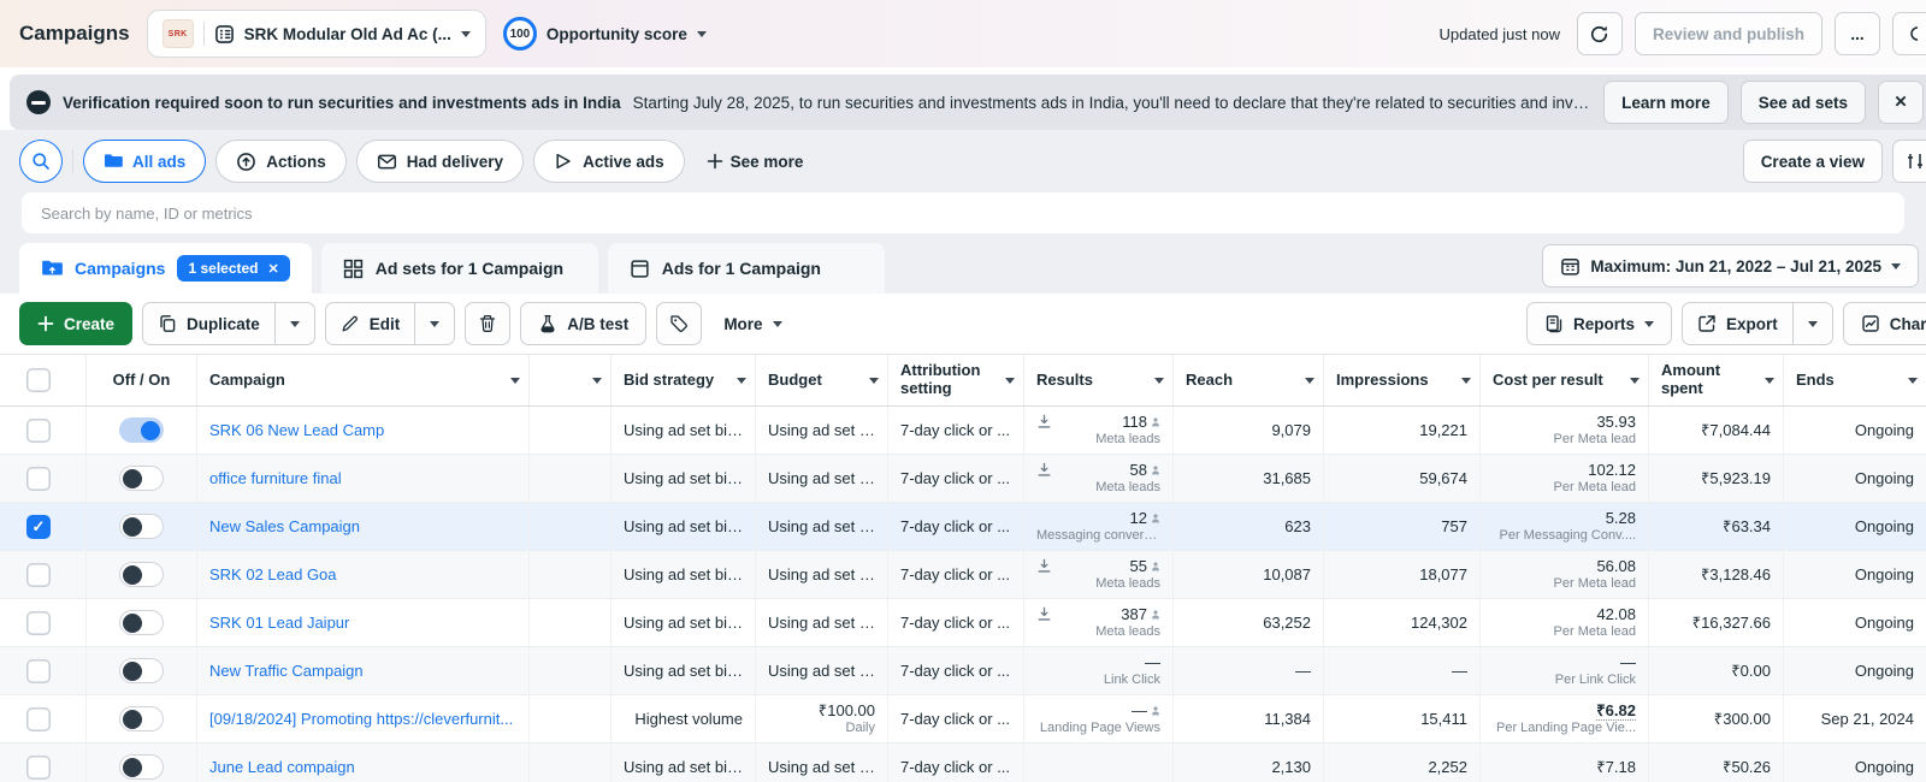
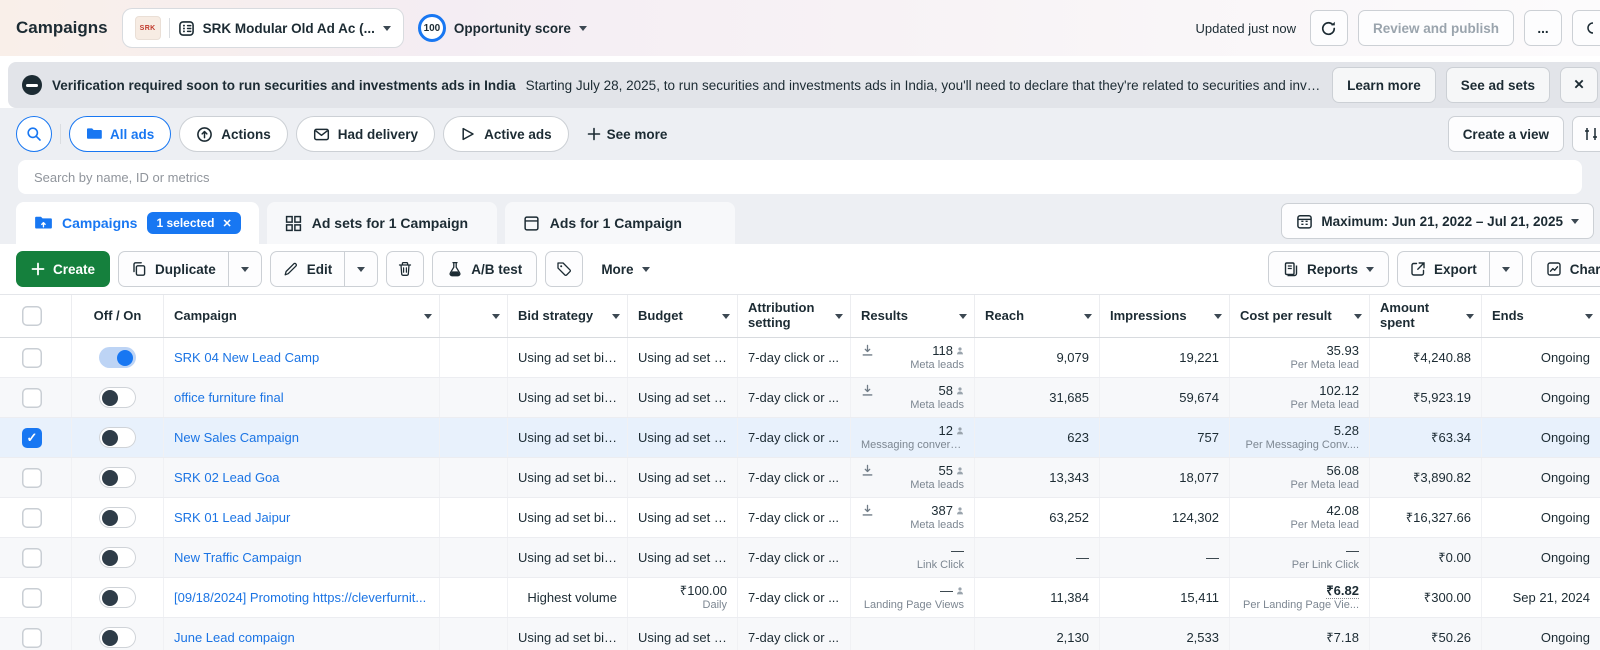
  Campaigns
  SRK Modular Old Ad Ac (...
  100
  Opportunity score
  Updated just now
  Review and publish
  ...
  Verification required soon to run securities and investments ads in India
  Starting July 28, 2025, to run securities and investments ads in India, you'll need to declare that they're related to securities and inves
  Learn more
  See ad sets
  ✕
  All ads
  Actions
  Had delivery
  Active ads
  See more
  Create a view
  Search by name, ID or metrics
  Campaigns
  1 selected
  ✕
  Ad sets for 1 Campaign
  Ads for 1 Campaign
  Maximum: Jun 21, 2022 – Jul 21, 2025
  Create
  Duplicate
  Edit
  A/B test
  More
  Reports
  Export
  Char
  Off / On
  Campaign
  Bid strategy
  Budget
  Attribution setting
  Results
  Reach
  Impressions
  Cost per result
  Amount spent
  Ends
- SRK 06 New Lead Camp
+ SRK 04 New Lead Camp
  Using ad set bid..
  Using ad set bu
  7-day click or ...
  118
  Meta leads
  9,079
  19,221
  35.93
  Per Meta lead
- ₹7,084.44
+ ₹4,240.88
  Ongoing
  office furniture final
  Using ad set bid..
  Using ad set bu
  7-day click or ...
  58
  Meta leads
  31,685
  59,674
  102.12
  Per Meta lead
  ₹5,923.19
  Ongoing
  New Sales Campaign
  Using ad set bid..
  Using ad set bu
  7-day click or ...
  12
  Messaging conversat
  623
  757
  5.28
  Per Messaging Conv....
  ₹63.34
  Ongoing
  SRK 02 Lead Goa
  Using ad set bid..
  Using ad set bu
  7-day click or ...
  55
  Meta leads
- 10,087
+ 13,343
  18,077
  56.08
  Per Meta lead
- ₹3,128.46
+ ₹3,890.82
  Ongoing
  SRK 01 Lead Jaipur
  Using ad set bid..
  Using ad set bu
  7-day click or ...
  387
  Meta leads
  63,252
  124,302
  42.08
  Per Meta lead
  ₹16,327.66
  Ongoing
  New Traffic Campaign
  Using ad set bid..
  Using ad set bu
  7-day click or ...
  —
  Link Click
  —
  —
  —
  Per Link Click
  ₹0.00
  Ongoing
  [09/18/2024] Promoting https://cleverfurnit...
  Highest volume
  ₹100.00
  Daily
  7-day click or ...
  —
  Landing Page Views
  11,384
  15,411
  ₹6.82
  Per Landing Page Vie...
  ₹300.00
  Sep 21, 2024
  June Lead compaign
  Using ad set bid..
  Using ad set bu
  7-day click or ...
  2,130
- 2,252
+ 2,533
  ₹7.18
  ₹50.26
  Ongoing
